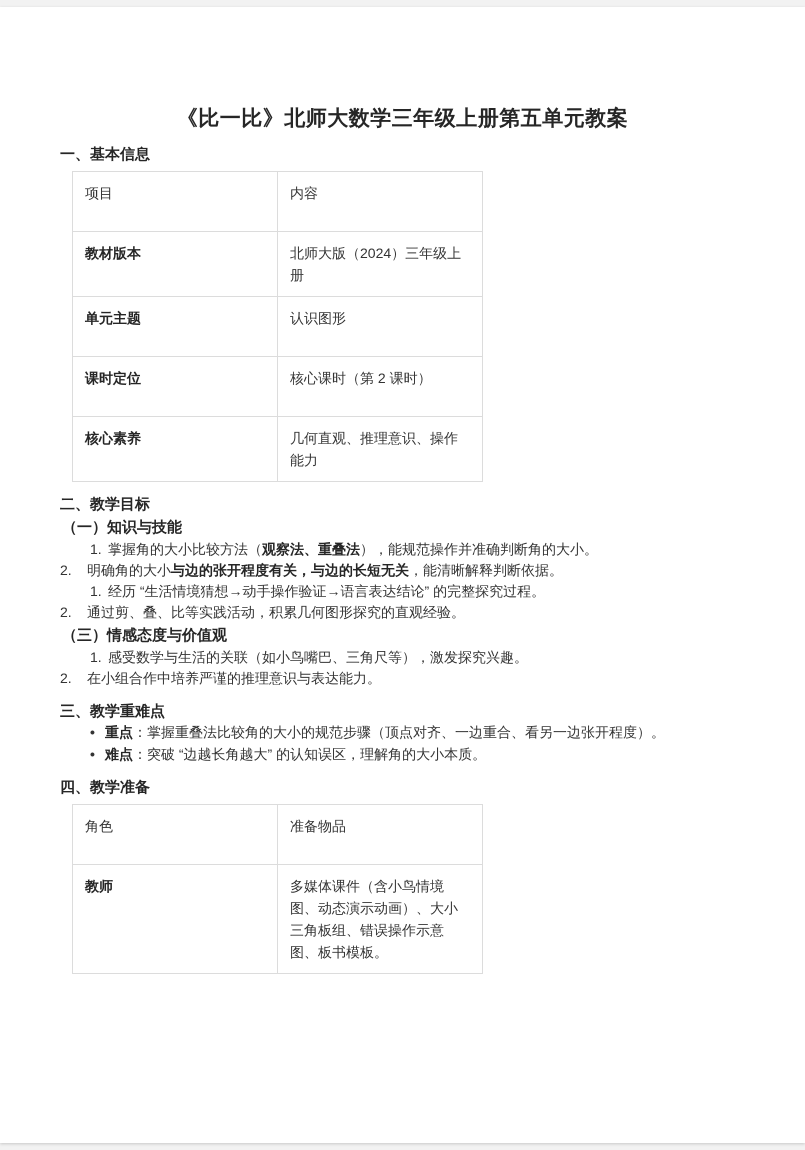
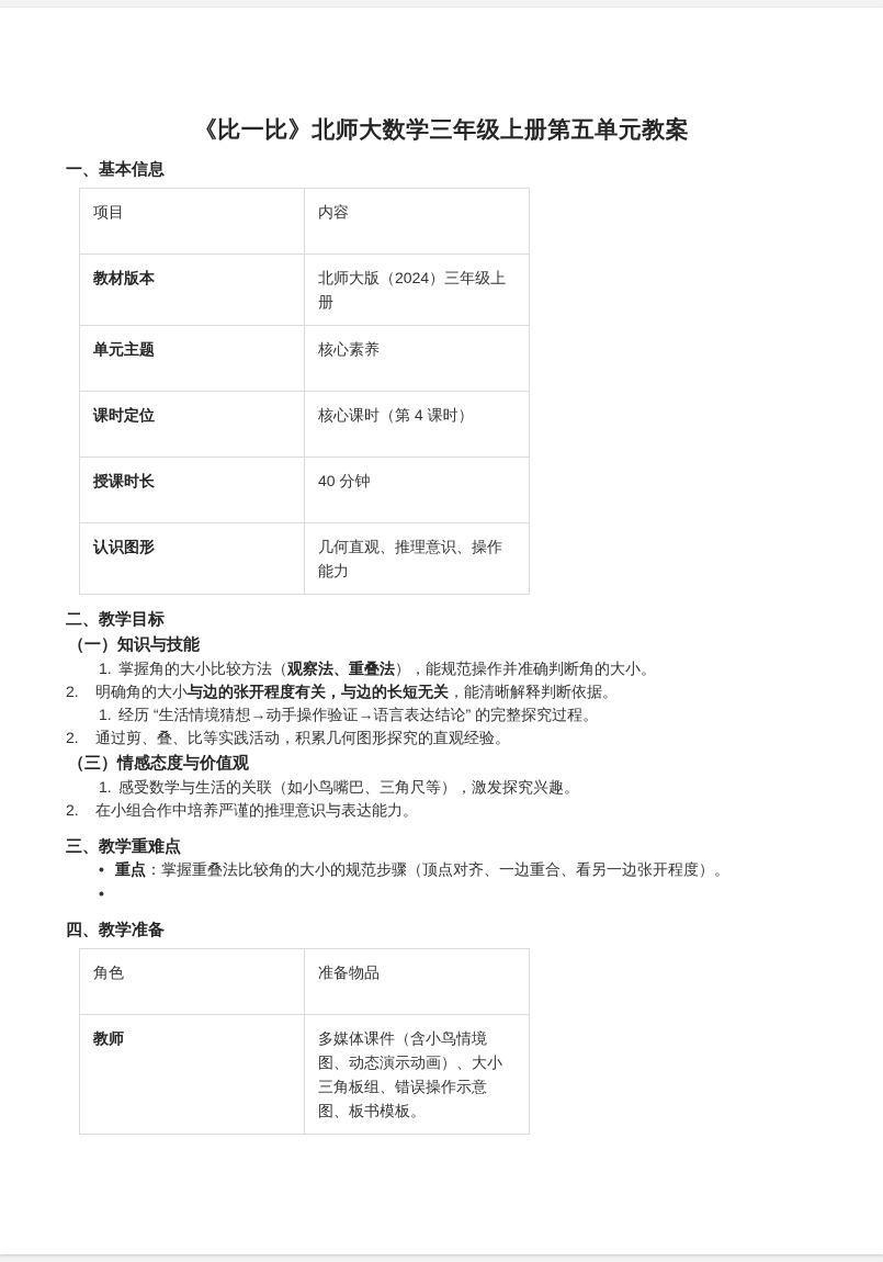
  《比一比》北师大数学三年级上册第五单元教案
  一、基本信息
  项目	内容
  教材版本	北师大版（2024）三年级上册
- 单元主题	认识图形
+ 单元主题	核心素养
- 课时定位	核心课时（第 2 课时）
+ 课时定位	核心课时（第 4 课时）
+ 授课时长	40 分钟
- 核心素养	几何直观、推理意识、操作能力
+ 认识图形	几何直观、推理意识、操作能力
  二、教学目标
  （一）知识与技能
  1.
  掌握角的大小比较方法（观察法、重叠法），能规范操作并准确判断角的大小。
  2.
  明确角的大小与边的张开程度有关，与边的长短无关，能清晰解释判断依据。
  1.
  经历 “生活情境猜想→动手操作验证→语言表达结论” 的完整探究过程。
  2.
  通过剪、叠、比等实践活动，积累几何图形探究的直观经验。
  （三）情感态度与价值观
  1.
  感受数学与生活的关联（如小鸟嘴巴、三角尺等），激发探究兴趣。
  2.
  在小组合作中培养严谨的推理意识与表达能力。
  三、教学重难点
  •
  重点：掌握重叠法比较角的大小的规范步骤（顶点对齐、一边重合、看另一边张开程度）。
  •
- 难点：突破 “边越长角越大” 的认知误区，理解角的大小本质。
  四、教学准备
  角色	准备物品
  教师	多媒体课件（含小鸟情境图、动态演示动画）、大小三角板组、错误操作示意图、板书模板。
